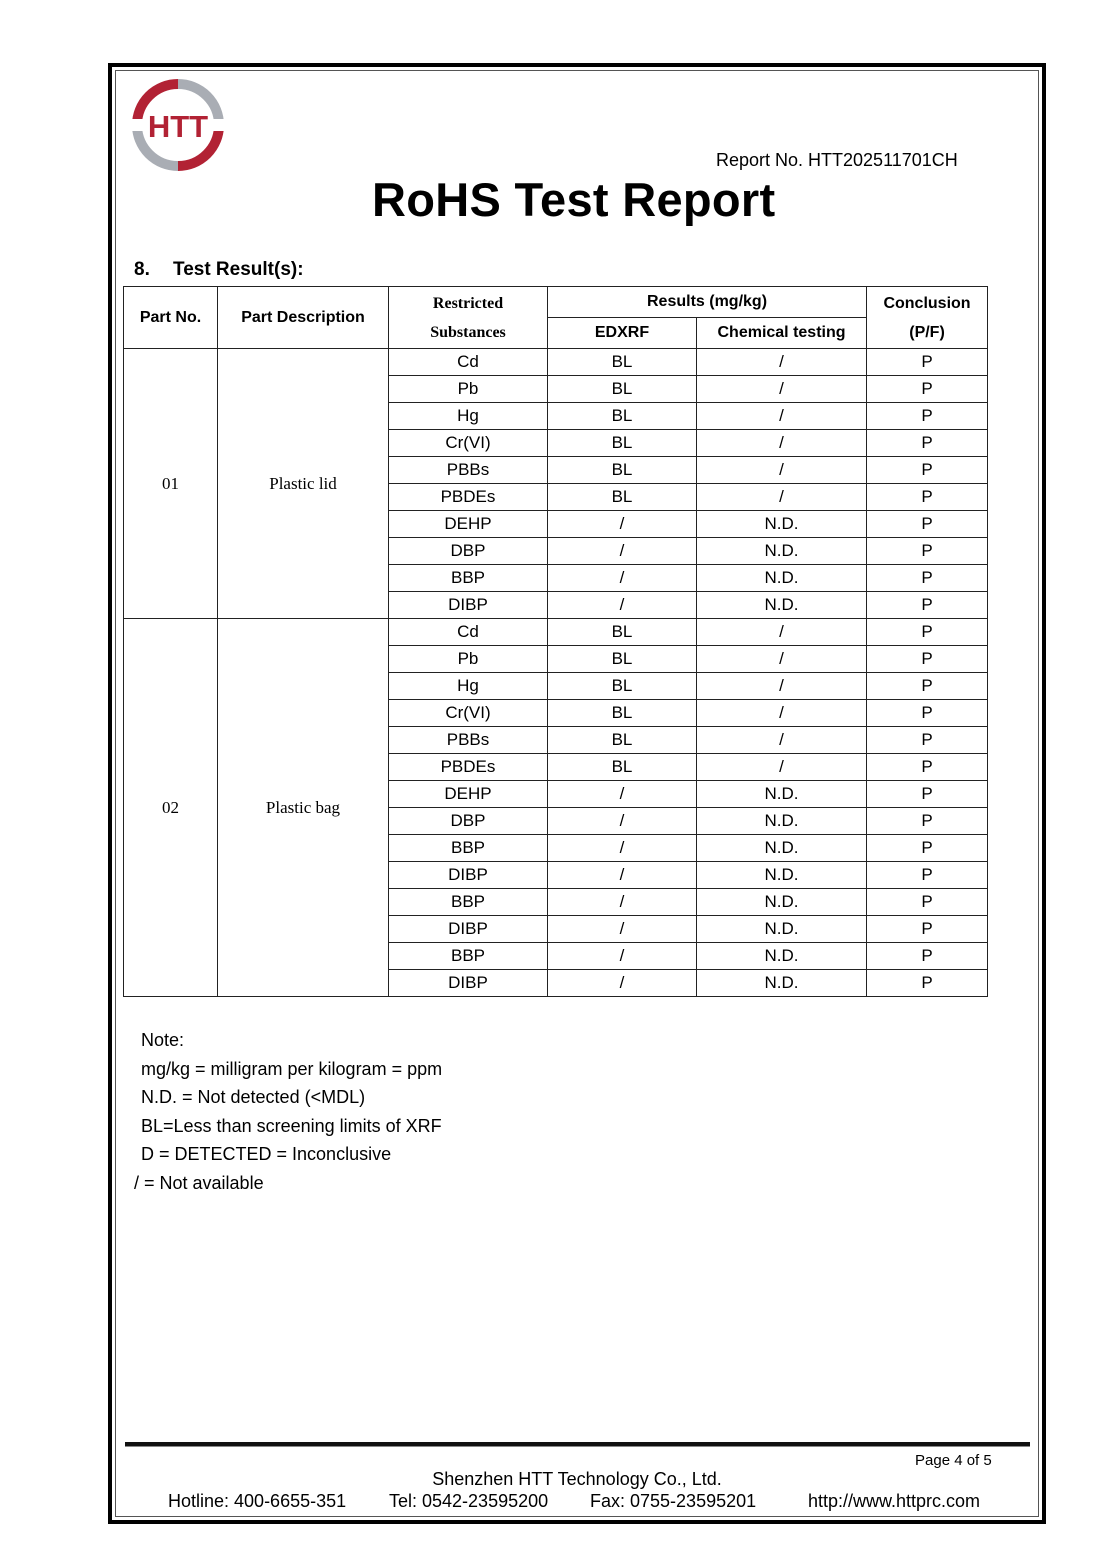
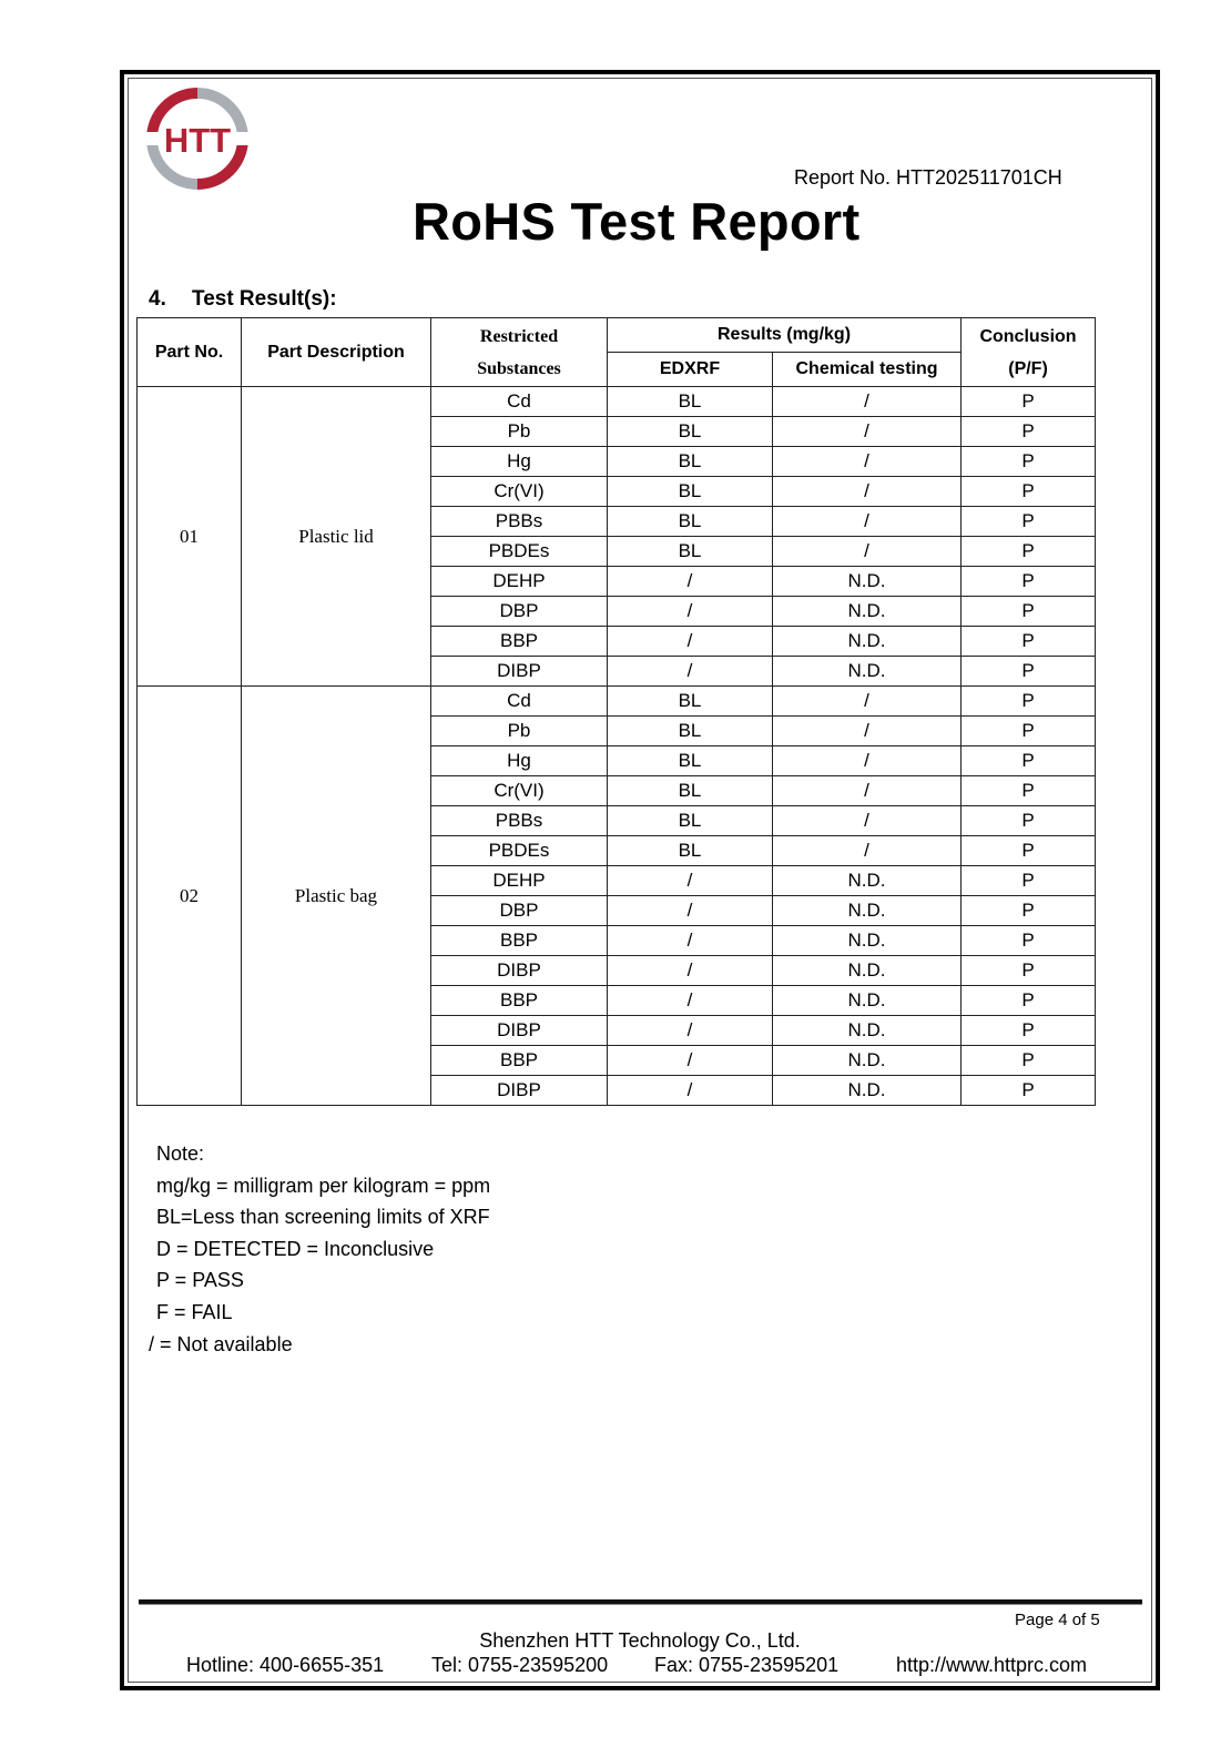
  HTT
  Report No. HTT202511701CH
  RoHS Test Report
- 8. Test Result(s):
+ 4. Test Result(s):
  Part No.	Part Description	RestrictedSubstances	Results (mg/kg)	Conclusion(P/F)
  EDXRF	Chemical testing
  01	Plastic lid	Cd	BL	/	P
  Pb	BL	/	P
  Hg	BL	/	P
  Cr(VI)	BL	/	P
  PBBs	BL	/	P
  PBDEs	BL	/	P
  DEHP	/	N.D.	P
  DBP	/	N.D.	P
  BBP	/	N.D.	P
  DIBP	/	N.D.	P
  02	Plastic bag	Cd	BL	/	P
  Pb	BL	/	P
  Hg	BL	/	P
  Cr(VI)	BL	/	P
  PBBs	BL	/	P
  PBDEs	BL	/	P
  DEHP	/	N.D.	P
  DBP	/	N.D.	P
  BBP	/	N.D.	P
  DIBP	/	N.D.	P
  BBP	/	N.D.	P
  DIBP	/	N.D.	P
  BBP	/	N.D.	P
  DIBP	/	N.D.	P
  Note:
  mg/kg = milligram per kilogram = ppm
- N.D. = Not detected (<MDL)
  BL=Less than screening limits of XRF
  D = DETECTED = Inconclusive
+ P = PASS
+ F = FAIL
  / = Not available
  Page 4 of 5
  Shenzhen HTT Technology Co., Ltd.
  Hotline: 400-6655-351
- Tel: 0542-23595200
+ Tel: 0755-23595200
  Fax: 0755-23595201
  http://www.httprc.com
